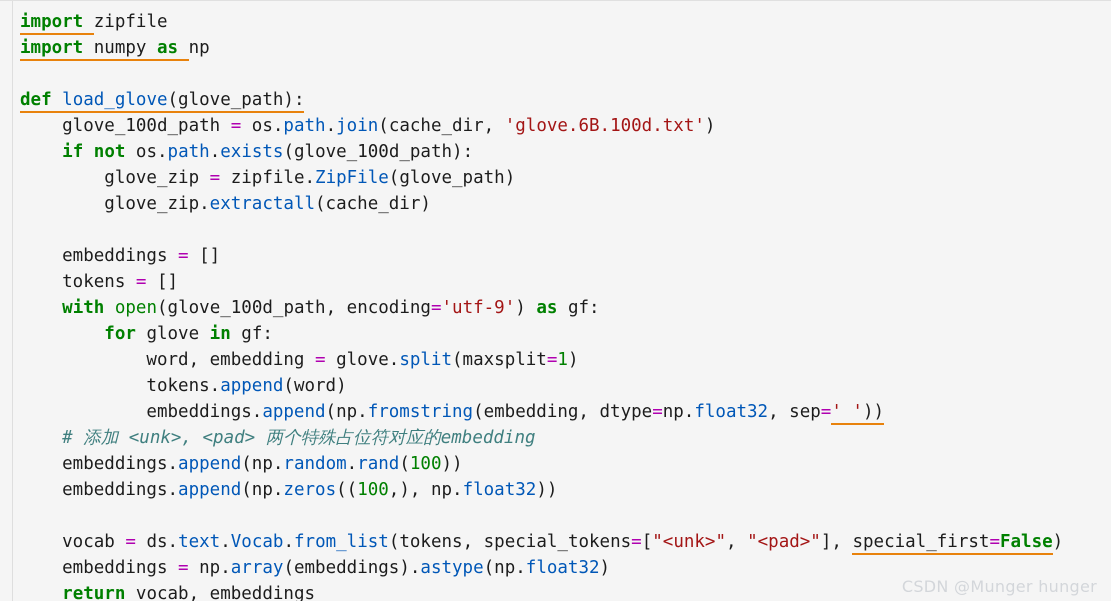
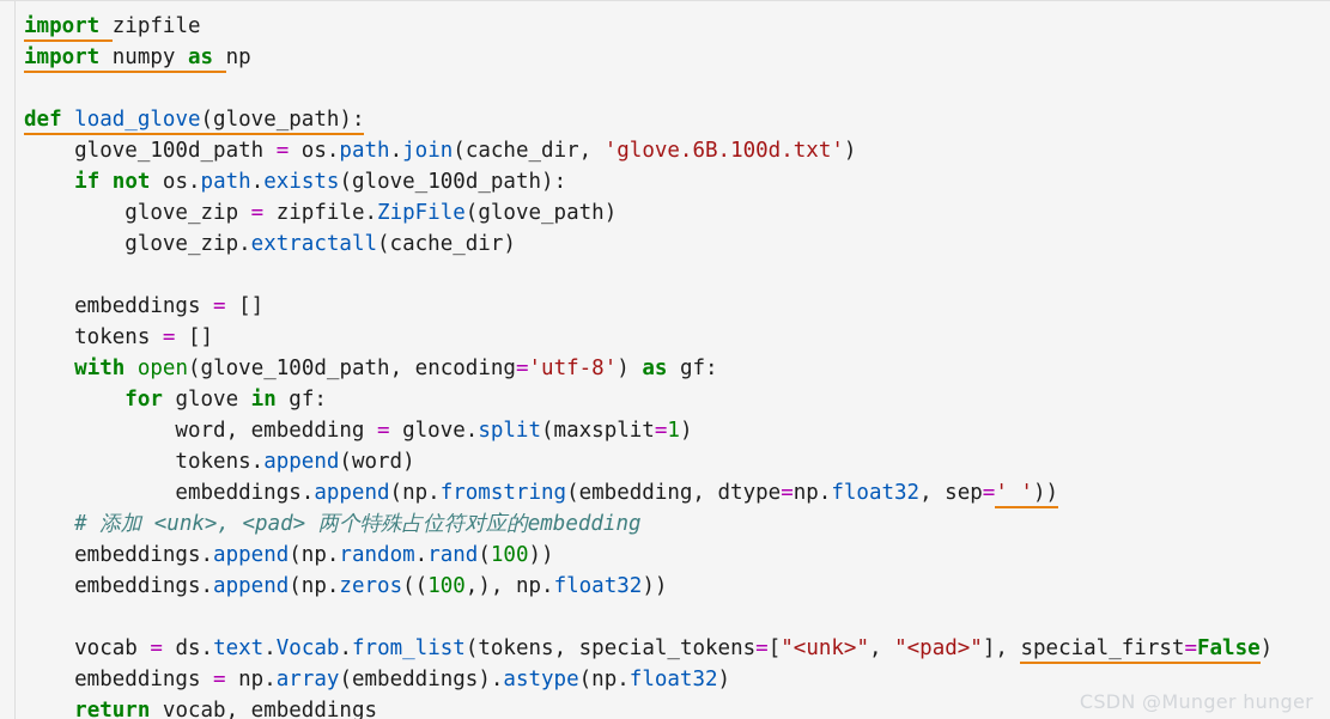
  import zipfile
  import numpy as np
  def load_glove(glove_path):
  glove_100d_path = os.path.join(cache_dir, 'glove.6B.100d.txt')
  if not os.path.exists(glove_100d_path):
  glove_zip = zipfile.ZipFile(glove_path)
  glove_zip.extractall(cache_dir)
  embeddings = []
  tokens = []
- with open(glove_100d_path, encoding='utf-9') as gf:
+ with open(glove_100d_path, encoding='utf-8') as gf:
  for glove in gf:
  word, embedding = glove.split(maxsplit=1)
  tokens.append(word)
  embeddings.append(np.fromstring(embedding, dtype=np.float32, sep=' '))
  # 添加 <unk>, <pad> 两个特殊占位符对应的embedding
  embeddings.append(np.random.rand(100))
  embeddings.append(np.zeros((100,), np.float32))
  vocab = ds.text.Vocab.from_list(tokens, special_tokens=["<unk>", "<pad>"], special_first=False)
  embeddings = np.array(embeddings).astype(np.float32)
  return vocab, embeddings
  CSDN @Munger hunger
